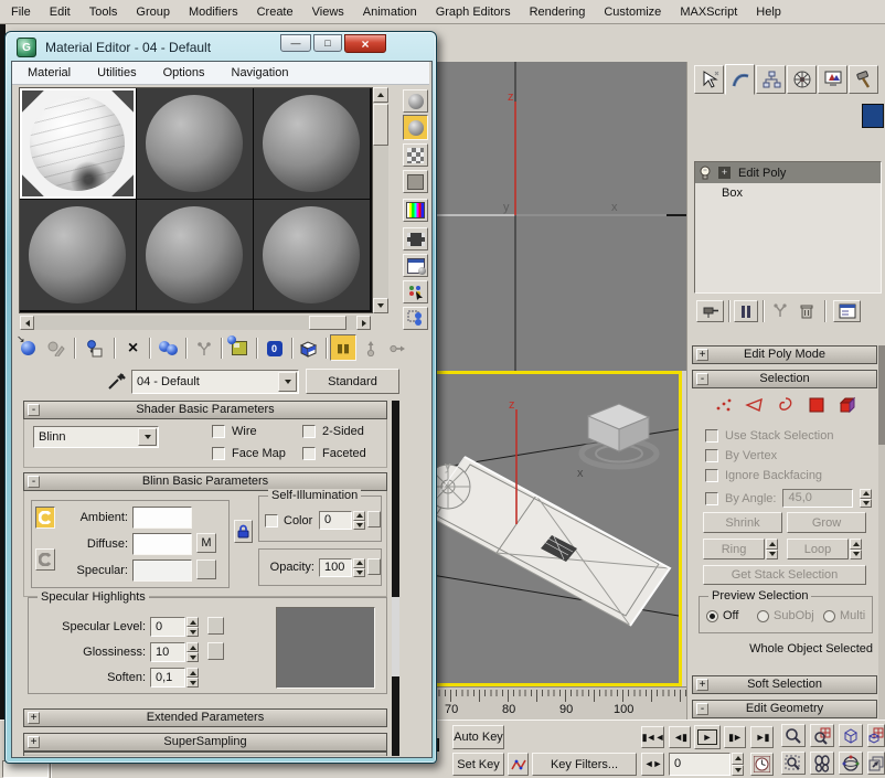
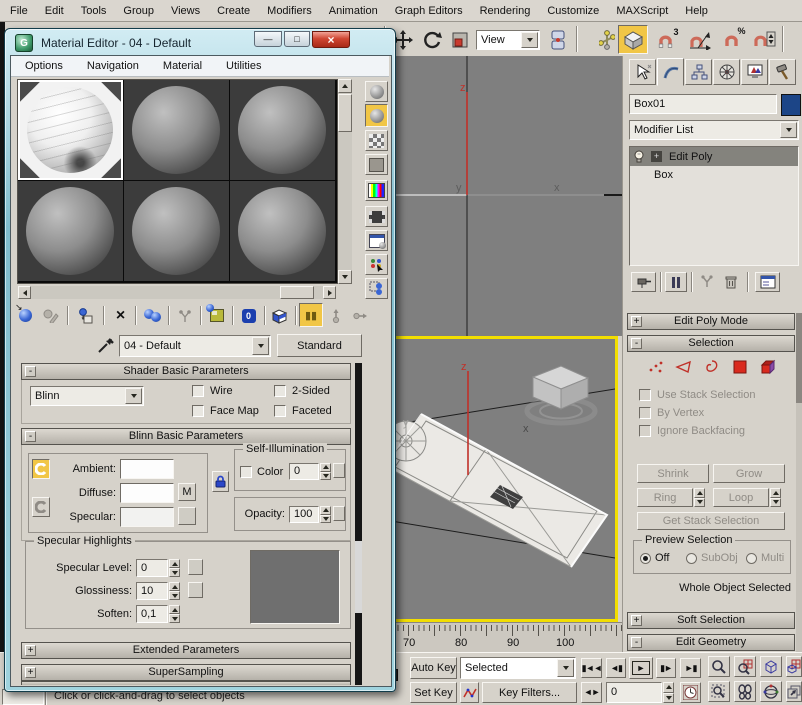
  File
  Edit
  Tools
  Group
- Modifiers
+ Views
  Create
- Views
+ Modifiers
  Animation
  Graph Editors
  Rendering
  Customize
  MAXScript
  Help
+ View
+ 3
+ %
  z
  y
  x
  z
  y
  x
  70
  80
  90
  100
  Auto Key
+ Selected
  Set Key
  Key Filters...
  ▮◄◄
  ◄▮
  ►
  ▮►
  ►▮
  ◄►
  0
+ Click or click-and-drag to select objects
+ Box01
+ Modifier List
  +
  Edit Poly
  Box
  +
  Edit Poly Mode
  -
  Selection
  Use Stack Selection
  By Vertex
  Ignore Backfacing
- By Angle:
- 45,0
  Shrink
  Grow
  Ring
  Loop
  Get Stack Selection
  Preview Selection
  Off
  SubObj
  Multi
  Whole Object Selected
  +
  Soft Selection
  -
  Edit Geometry
  G
  Material Editor - 04 - Default
  —
  □
  ×
- Material
+ Options
- Utilities
+ Navigation
- Options
+ Material
- Navigation
+ Utilities
  ↘
  ×
  0
  ▮▮
  04 - Default
  Standard
  -
  Shader Basic Parameters
  Blinn
  Wire
  2-Sided
  Face Map
  Faceted
  -
  Blinn Basic Parameters
  Ambient:
  Diffuse:
  Specular:
  M
  Self-Illumination
  Color
  0
  Opacity:
  100
  Specular Highlights
  Specular Level:
  0
  Glossiness:
  10
  Soften:
  0,1
  +
  Extended Parameters
  +
  SuperSampling
